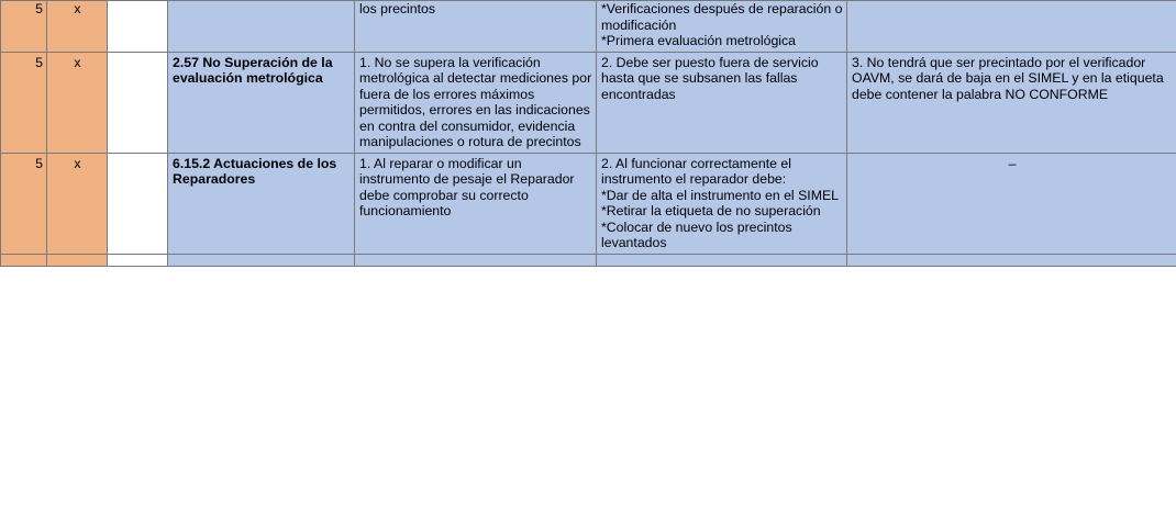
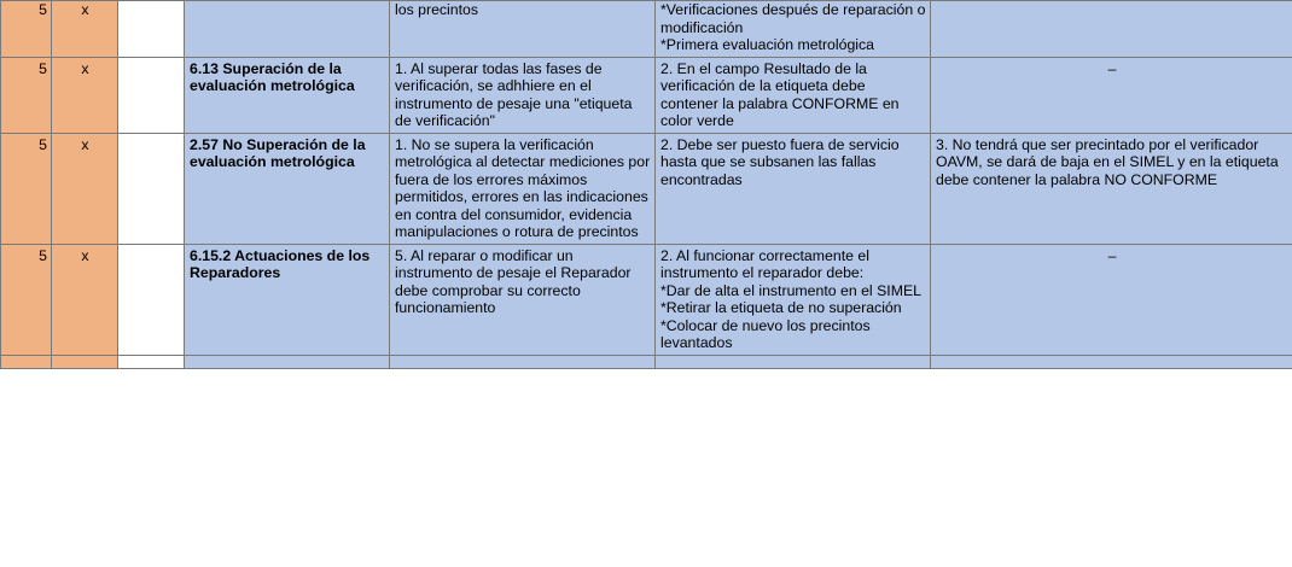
  5	x			los precintos	*Verificaciones después de reparación o modificación*Primera evaluación metrológica
+ 5	x		6.13 Superación de la evaluación metrológica	1. Al superar todas las fases de verificación, se adhhiere en el instrumento de pesaje una "etiqueta de verificación"	2. En el campo Resultado de la verificación de la etiqueta debe contener la palabra CONFORME en color verde	–
  5	x		2.57 No Superación de la evaluación metrológica	1. No se supera la verificación metrológica al detectar mediciones por fuera de los errores máximos permitidos, errores en las indicaciones en contra del consumidor, evidencia manipulaciones o rotura de precintos	2. Debe ser puesto fuera de servicio hasta que se subsanen las fallas encontradas	3. No tendrá que ser precintado por el verificador OAVM, se dará de baja en el SIMEL y en la etiqueta debe contener la palabra NO CONFORME
- 5	x		6.15.2 Actuaciones de los Reparadores	1. Al reparar o modificar un instrumento de pesaje el Reparador debe comprobar su correcto funcionamiento	2. Al funcionar correctamente el instrumento el reparador debe:*Dar de alta el instrumento en el SIMEL*Retirar la etiqueta de no superación*Colocar de nuevo los precintos levantados	–
+ 5	x		6.15.2 Actuaciones de los Reparadores	5. Al reparar o modificar un instrumento de pesaje el Reparador debe comprobar su correcto funcionamiento	2. Al funcionar correctamente el instrumento el reparador debe:*Dar de alta el instrumento en el SIMEL*Retirar la etiqueta de no superación*Colocar de nuevo los precintos levantados	–
